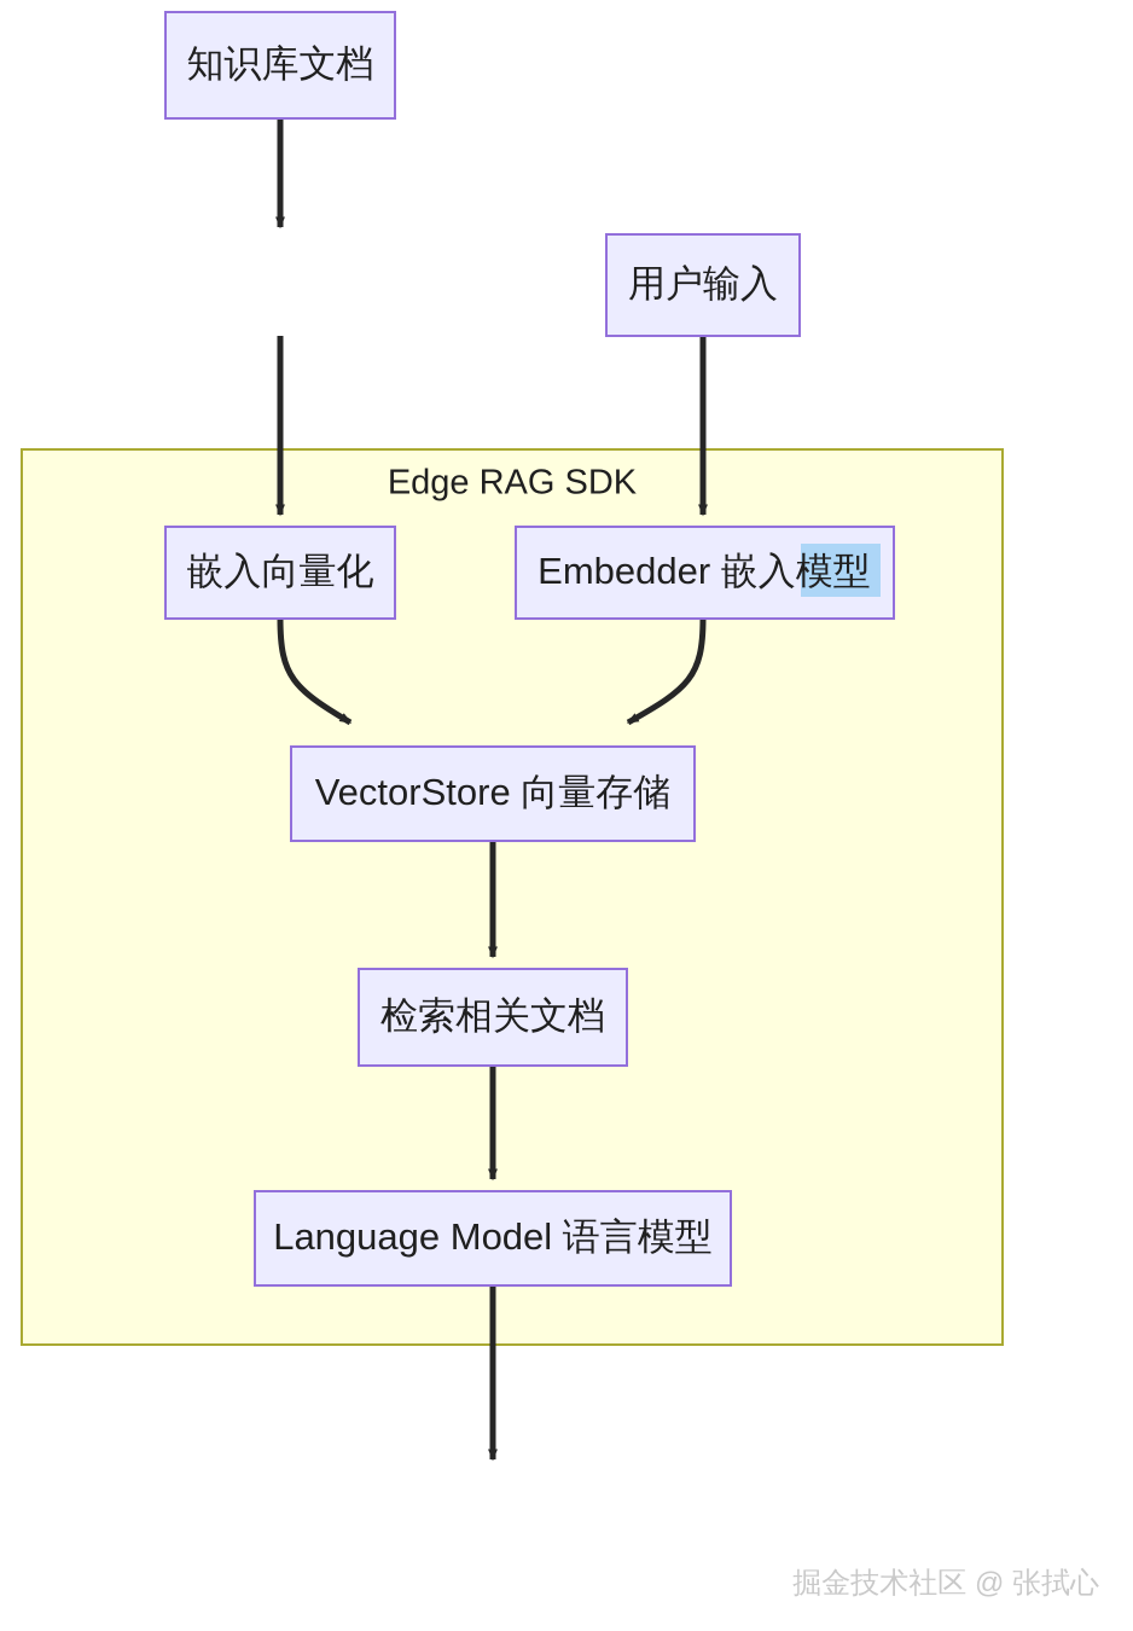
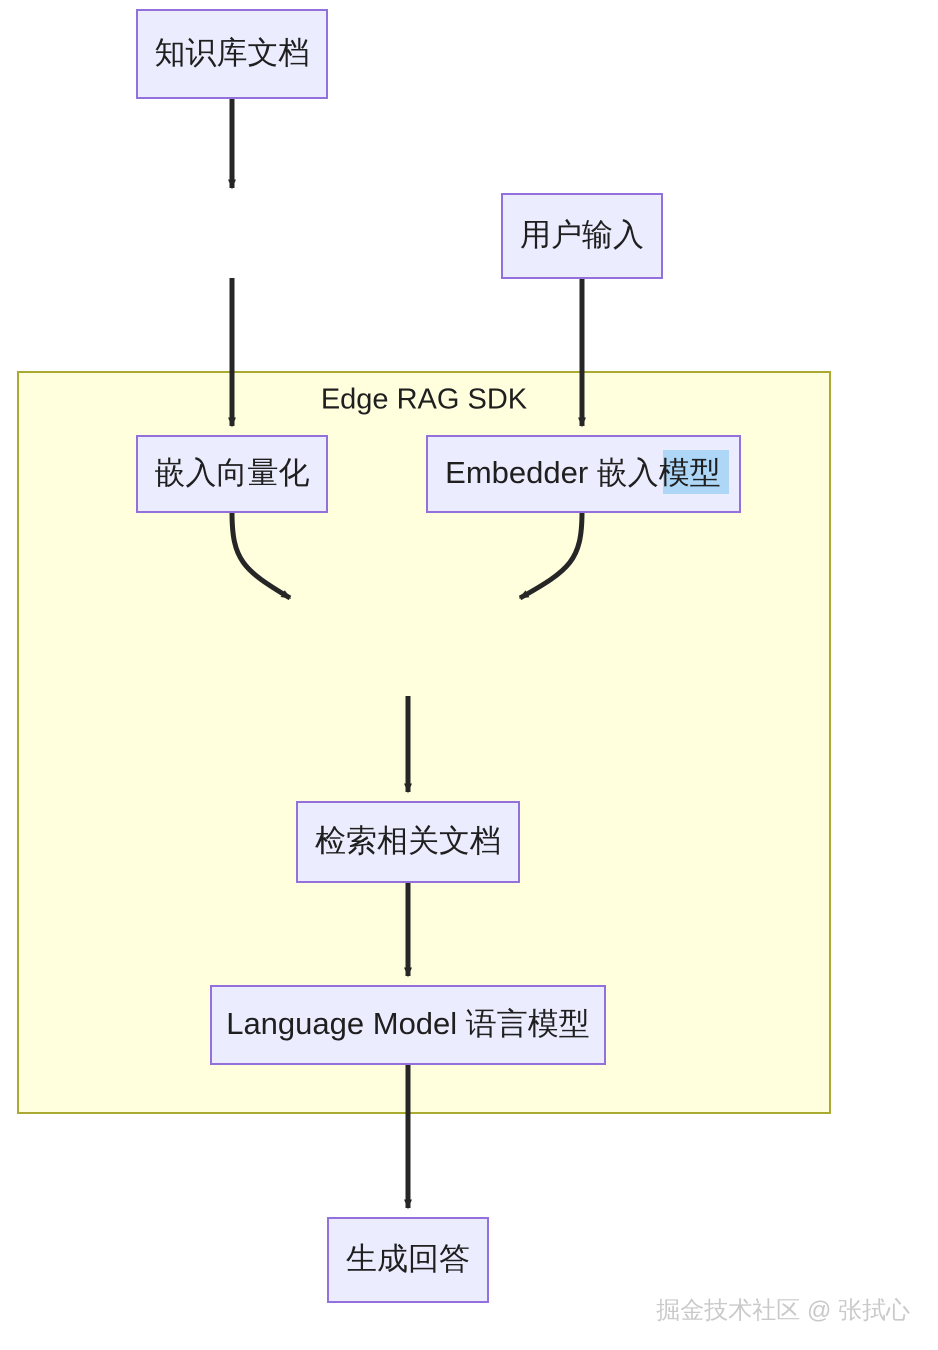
  Edge RAG SDK
  知识库文档
  用户输入
  嵌入向量化
  Embedder 嵌入模型
- VectorStore 向量存储
  检索相关文档
  Language Model 语言模型
+ 生成回答
  掘金技术社区 @ 张拭心
